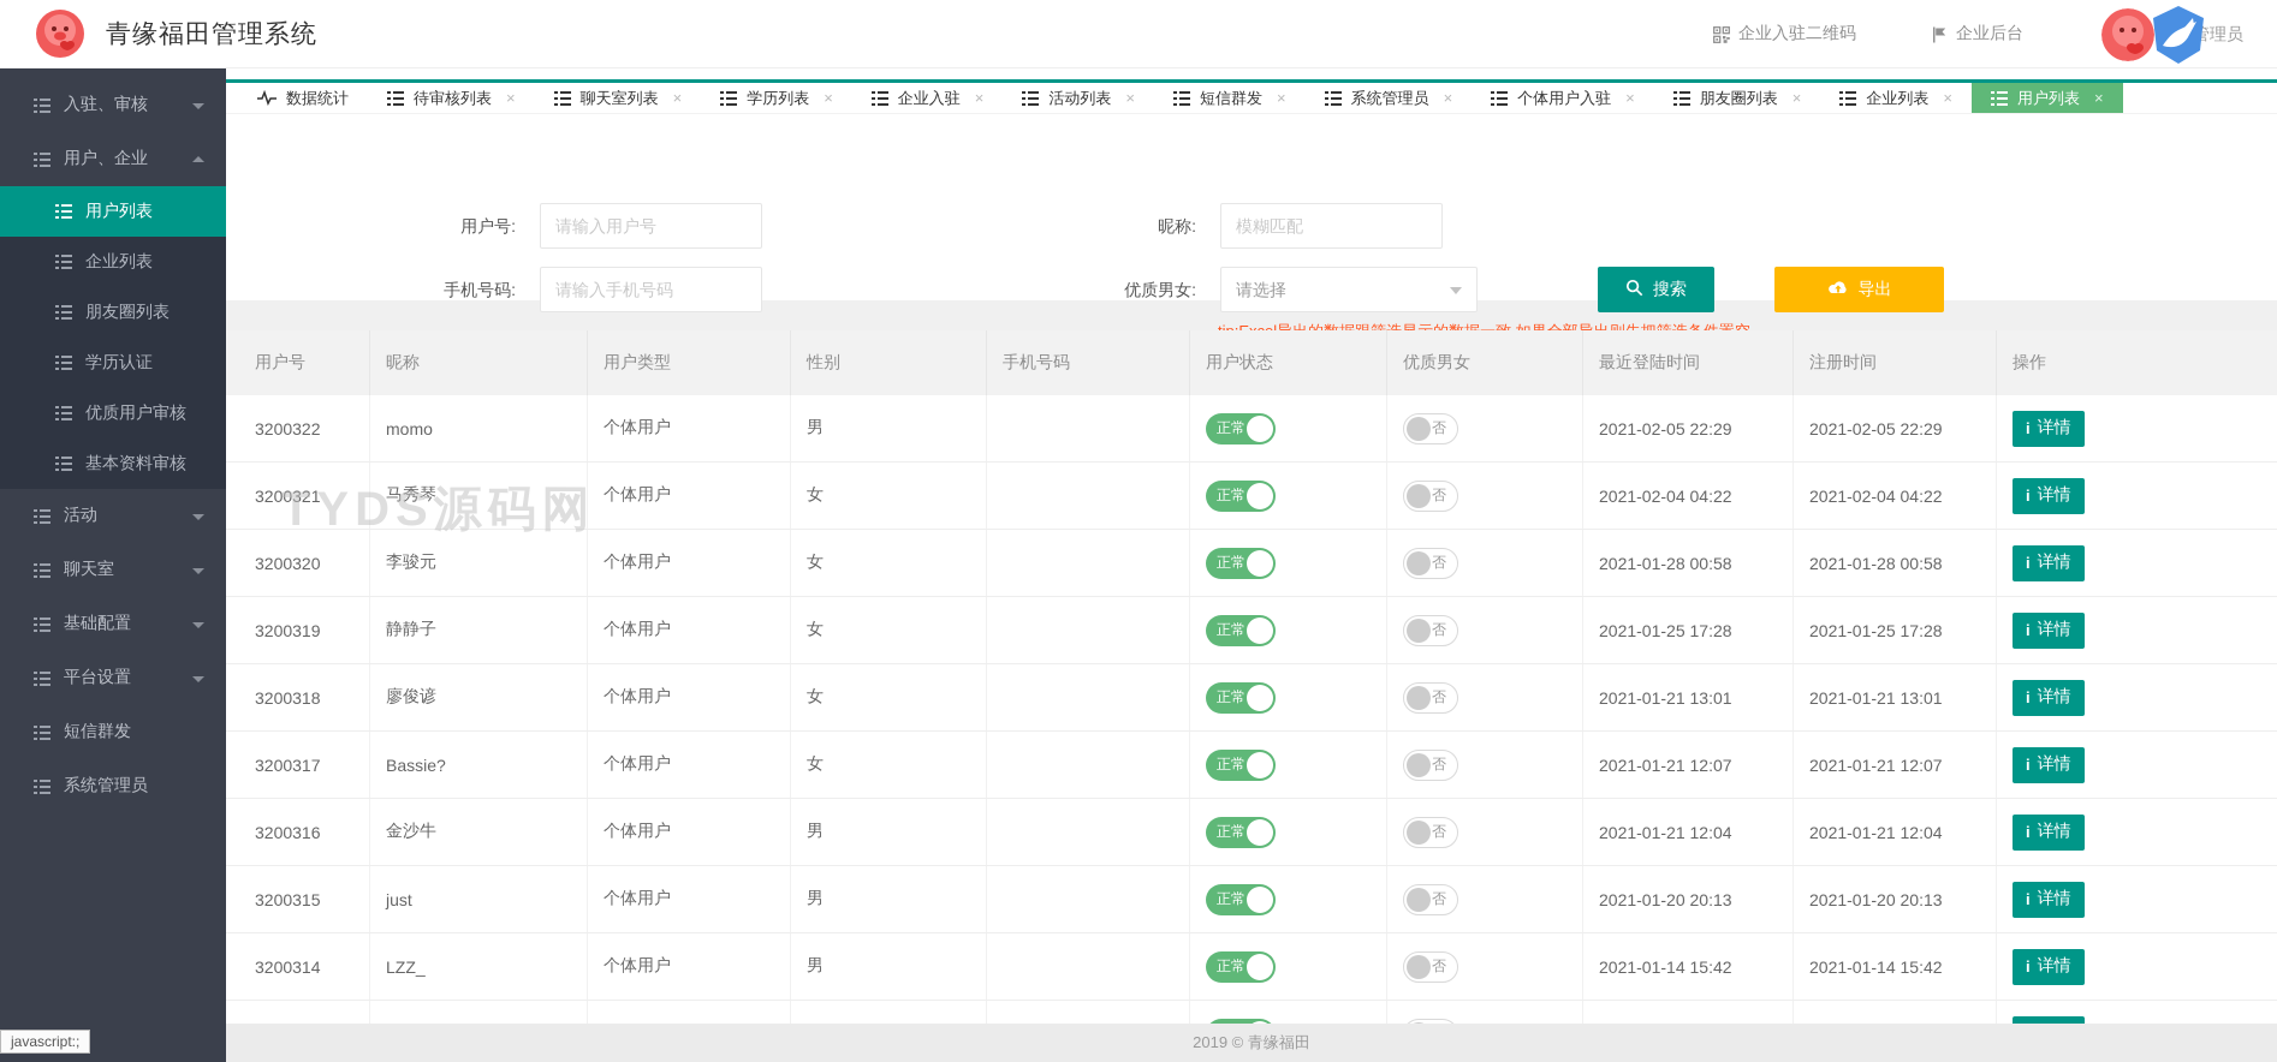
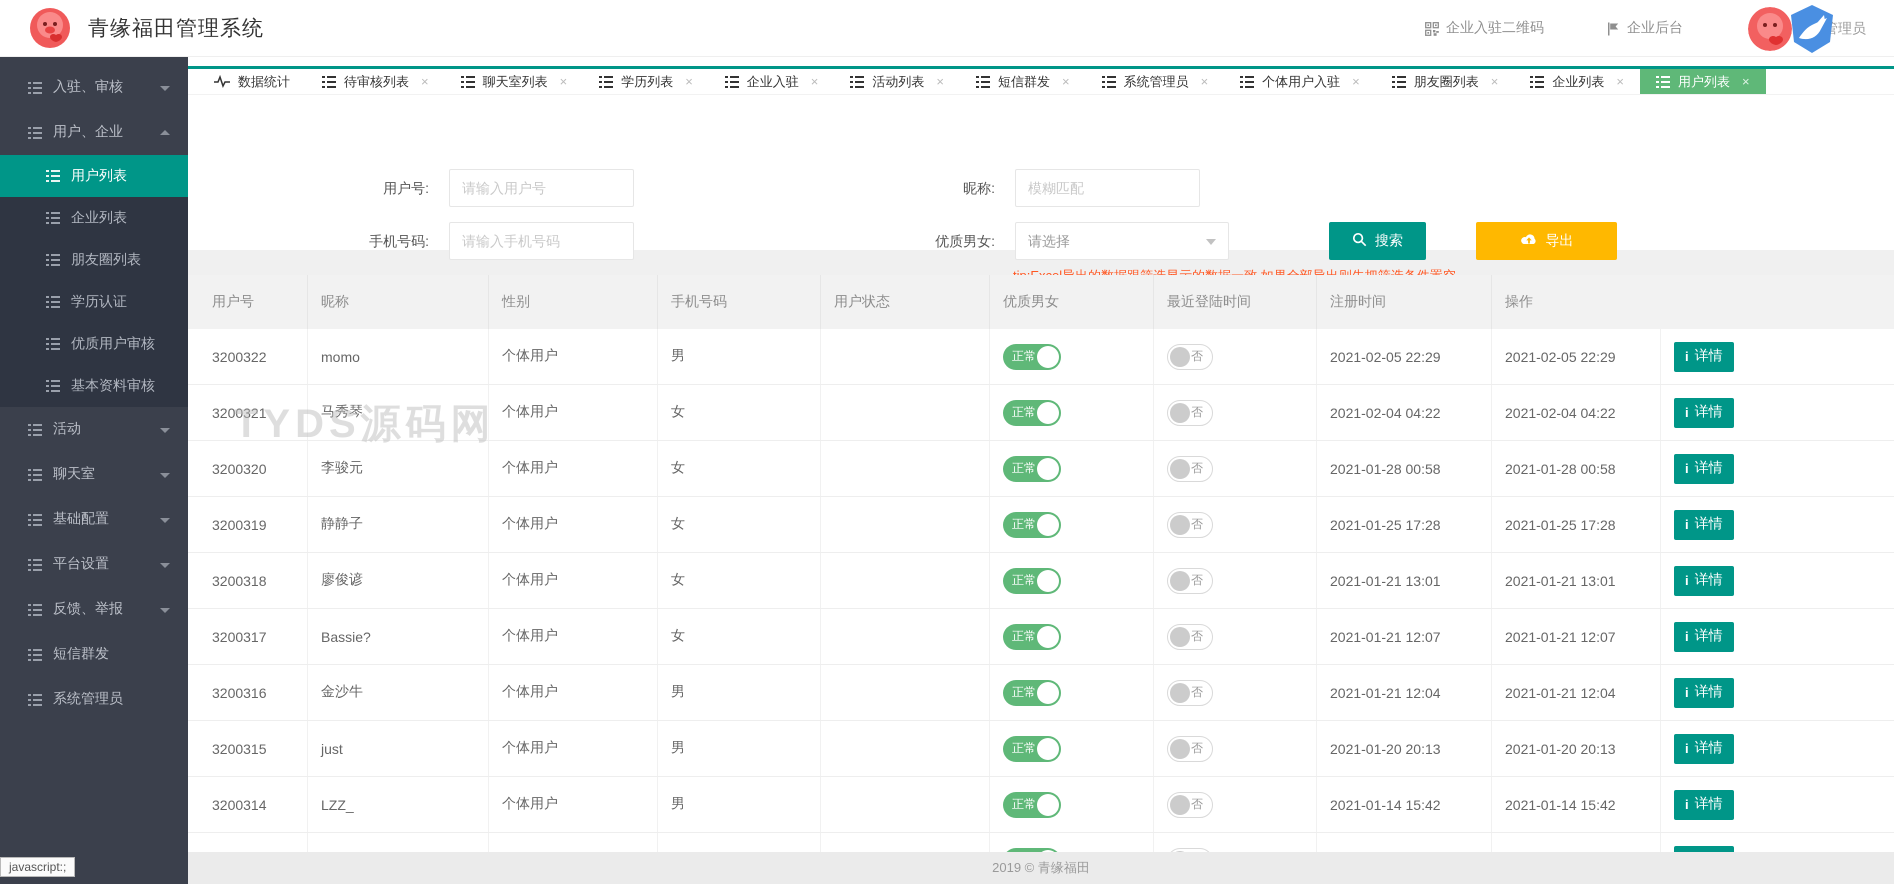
  青缘福田管理系统
  企业入驻二维码
  企业后台
  入驻、审核
  用户、企业
  用户列表
  企业列表
  朋友圈列表
  学历认证
  优质用户审核
  基本资料审核
  活动
  聊天室
  基础配置
  平台设置
+ 反馈、举报
  短信群发
  系统管理员
  数据统计
  待审核列表
  ×
  聊天室列表
  ×
  学历列表
  ×
  企业入驻
  ×
  活动列表
  ×
  短信群发
  ×
  系统管理员
  ×
  个体用户入驻
  ×
  朋友圈列表
  ×
  企业列表
  ×
  用户列表
  ×
  用户号:
  请输入用户号
  昵称:
  模糊匹配
  手机号码:
  请输入手机号码
  优质男女:
  请选择
  搜索
  导出
  用户号
  昵称
- 用户类型
  性别
  手机号码
  用户状态
  优质男女
  最近登陆时间
  注册时间
  操作
  3200322
  momo
  个体用户
  男
  正常
  否
  2021-02-05 22:29
  2021-02-05 22:29
  i
  详情
  3200321
  马秀琴
  个体用户
  女
  正常
  否
  2021-02-04 04:22
  2021-02-04 04:22
  i
  详情
  3200320
  李骏元
  个体用户
  女
  正常
  否
  2021-01-28 00:58
  2021-01-28 00:58
  i
  详情
  3200319
  静静子
  个体用户
  女
  正常
  否
  2021-01-25 17:28
  2021-01-25 17:28
  i
  详情
  3200318
  廖俊谚
  个体用户
  女
  正常
  否
  2021-01-21 13:01
  2021-01-21 13:01
  i
  详情
  3200317
  Bassie?
  个体用户
  女
  正常
  否
  2021-01-21 12:07
  2021-01-21 12:07
  i
  详情
  3200316
  金沙牛
  个体用户
  男
  正常
  否
  2021-01-21 12:04
  2021-01-21 12:04
  i
  详情
  3200315
  just
  个体用户
  男
  正常
  否
  2021-01-20 20:13
  2021-01-20 20:13
  i
  详情
  3200314
  LZZ_
  个体用户
  男
  正常
  否
  2021-01-14 15:42
  2021-01-14 15:42
  i
  详情
  2019 © 青缘福田
  TYDS源码网
  javascript:;
